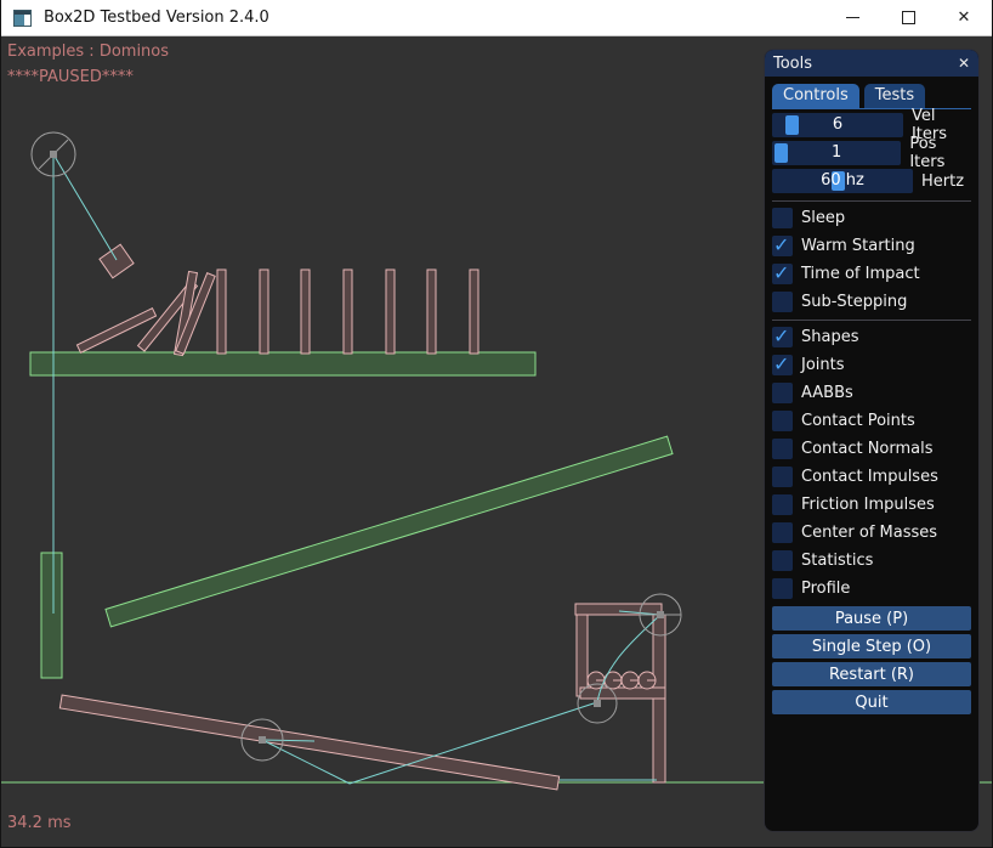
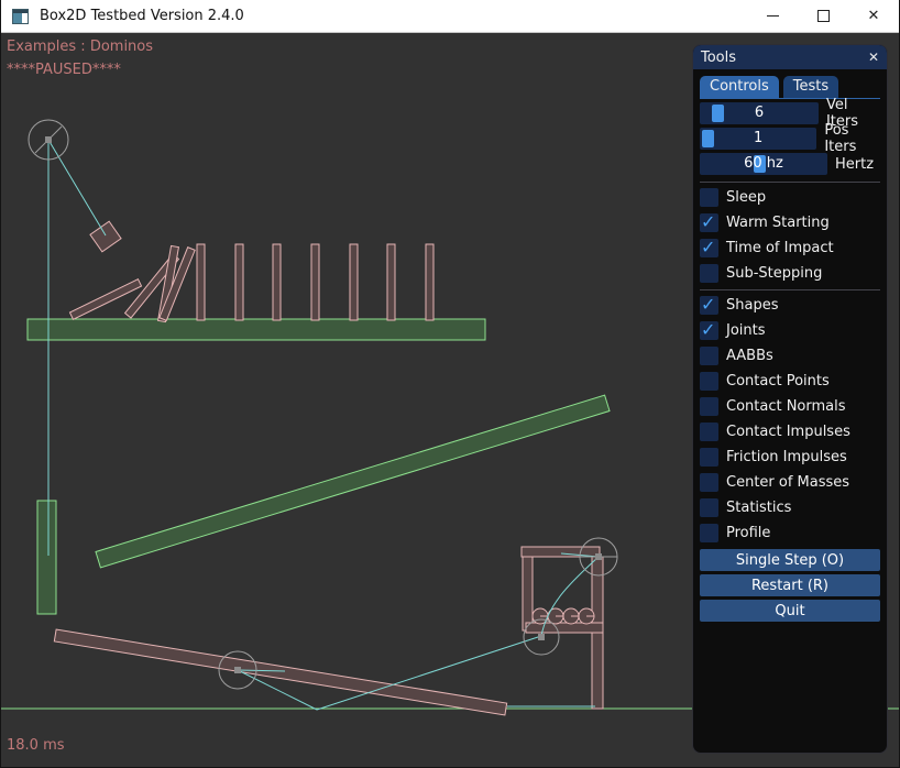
  Box2D Testbed Version 2.4.0
  ✕
  Examples : Dominos
  ****PAUSED****
- 34.2 ms
+ 18.0 ms
  Tools
  ✕
  Controls
  Tests
  6
  Vel Iters
  1
  Pos Iters
  60 hz
  Hertz
  Sleep
  Warm Starting
  Time of Impact
  Sub-Stepping
  Shapes
  Joints
  AABBs
  Contact Points
  Contact Normals
  Contact Impulses
  Friction Impulses
  Center of Masses
  Statistics
  Profile
- Pause (P)
  Single Step (O)
  Restart (R)
  Quit
